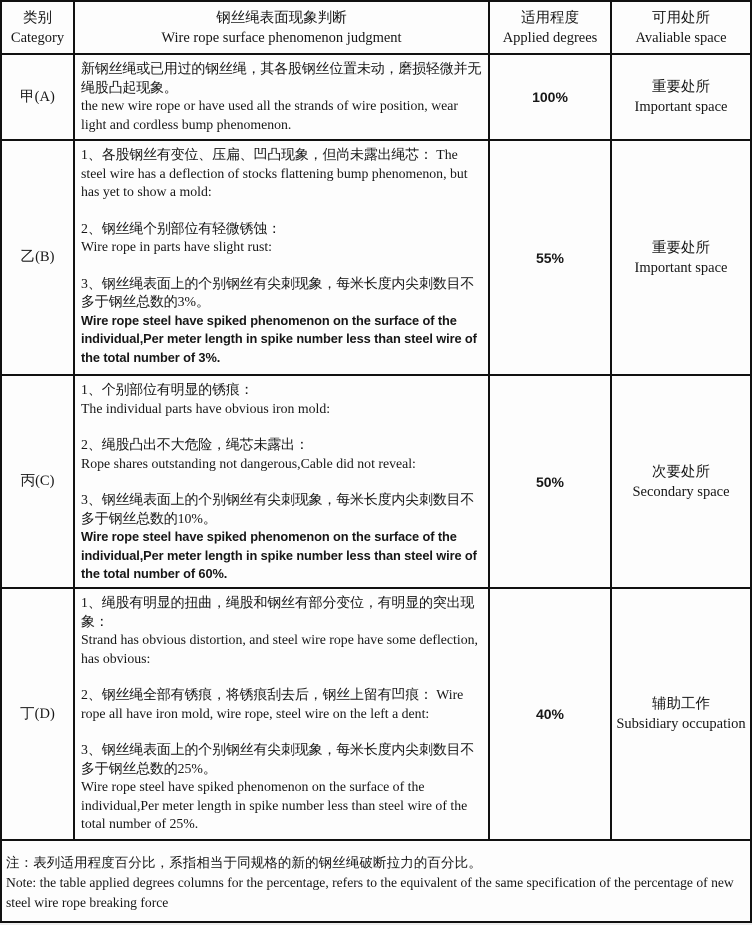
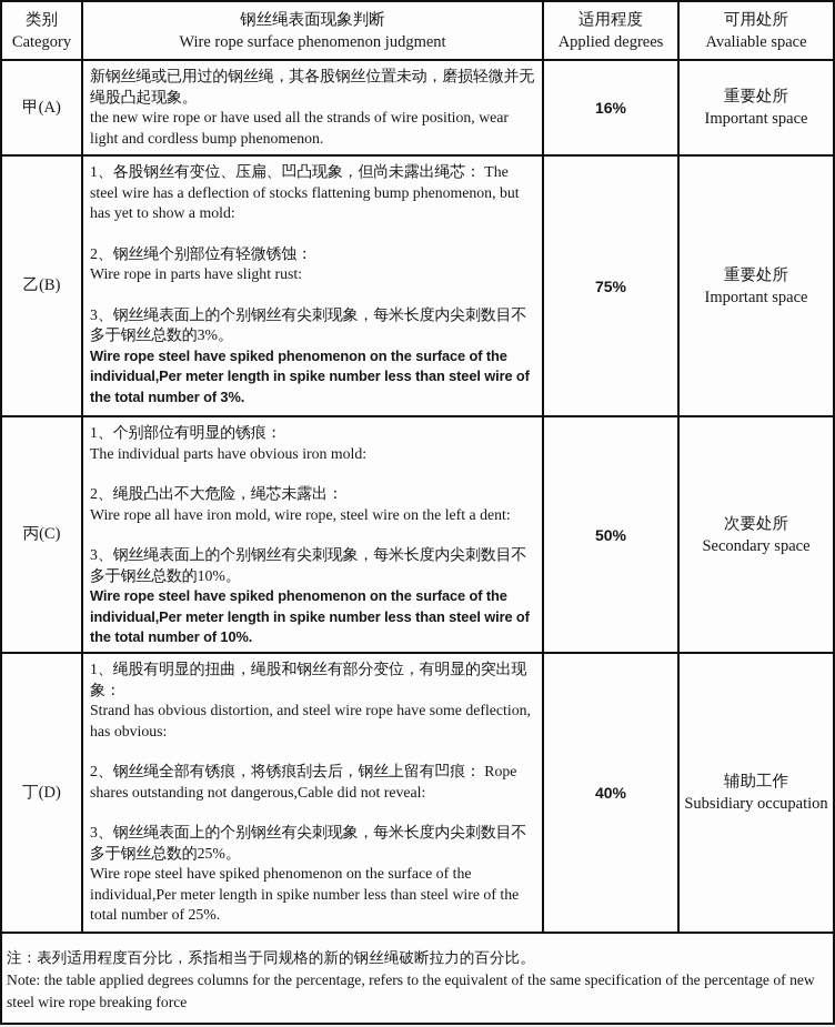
  类别
  Category
  钢丝绳表面现象判断
  Wire rope surface phenomenon judgment
  适用程度
  Applied degrees
  可用处所
  Avaliable space
  甲(A)
  新钢丝绳或已用过的钢丝绳，其各股钢丝位置未动，磨损轻微并无绳股凸起现象。
  the new wire rope or have used all the strands of wire position, wear light and cordless bump phenomenon.
- 100%
+ 16%
  重要处所
  Important space
  乙(B)
  1、各股钢丝有变位、压扁、凹凸现象，但尚未露出绳芯： The steel wire has a deflection of stocks flattening bump phenomenon, but has yet to show a mold:
  2、钢丝绳个别部位有轻微锈蚀：
  Wire rope in parts have slight rust:
  3、钢丝绳表面上的个别钢丝有尖刺现象，每米长度内尖刺数目不多于钢丝总数的3%。
  Wire rope steel have spiked phenomenon on the surface of the individual,Per meter length in spike number less than steel wire of the total number of 3%.
- 55%
+ 75%
  重要处所
  Important space
  丙(C)
  1、个别部位有明显的锈痕：
  The individual parts have obvious iron mold:
  2、绳股凸出不大危险，绳芯未露出：
- Rope shares outstanding not dangerous,Cable did not reveal:
+ Wire rope all have iron mold, wire rope, steel wire on the left a dent:
  3、钢丝绳表面上的个别钢丝有尖刺现象，每米长度内尖刺数目不多于钢丝总数的10%。
- Wire rope steel have spiked phenomenon on the surface of the individual,Per meter length in spike number less than steel wire of the total number of 60%.
+ Wire rope steel have spiked phenomenon on the surface of the individual,Per meter length in spike number less than steel wire of the total number of 10%.
  50%
  次要处所
  Secondary space
  丁(D)
  1、绳股有明显的扭曲，绳股和钢丝有部分变位，有明显的突出现象：
  Strand has obvious distortion, and steel wire rope have some deflection, has obvious:
- 2、钢丝绳全部有锈痕，将锈痕刮去后，钢丝上留有凹痕： Wire rope all have iron mold, wire rope, steel wire on the left a dent:
+ 2、钢丝绳全部有锈痕，将锈痕刮去后，钢丝上留有凹痕： Rope shares outstanding not dangerous,Cable did not reveal:
  3、钢丝绳表面上的个别钢丝有尖刺现象，每米长度内尖刺数目不多于钢丝总数的25%。
  Wire rope steel have spiked phenomenon on the surface of the individual,Per meter length in spike number less than steel wire of the total number of 25%.
  40%
  辅助工作
  Subsidiary occupation
  注：表列适用程度百分比，系指相当于同规格的新的钢丝绳破断拉力的百分比。
  Note: the table applied degrees columns for the percentage, refers to the equivalent of the same specification of the percentage of new steel wire rope breaking force
